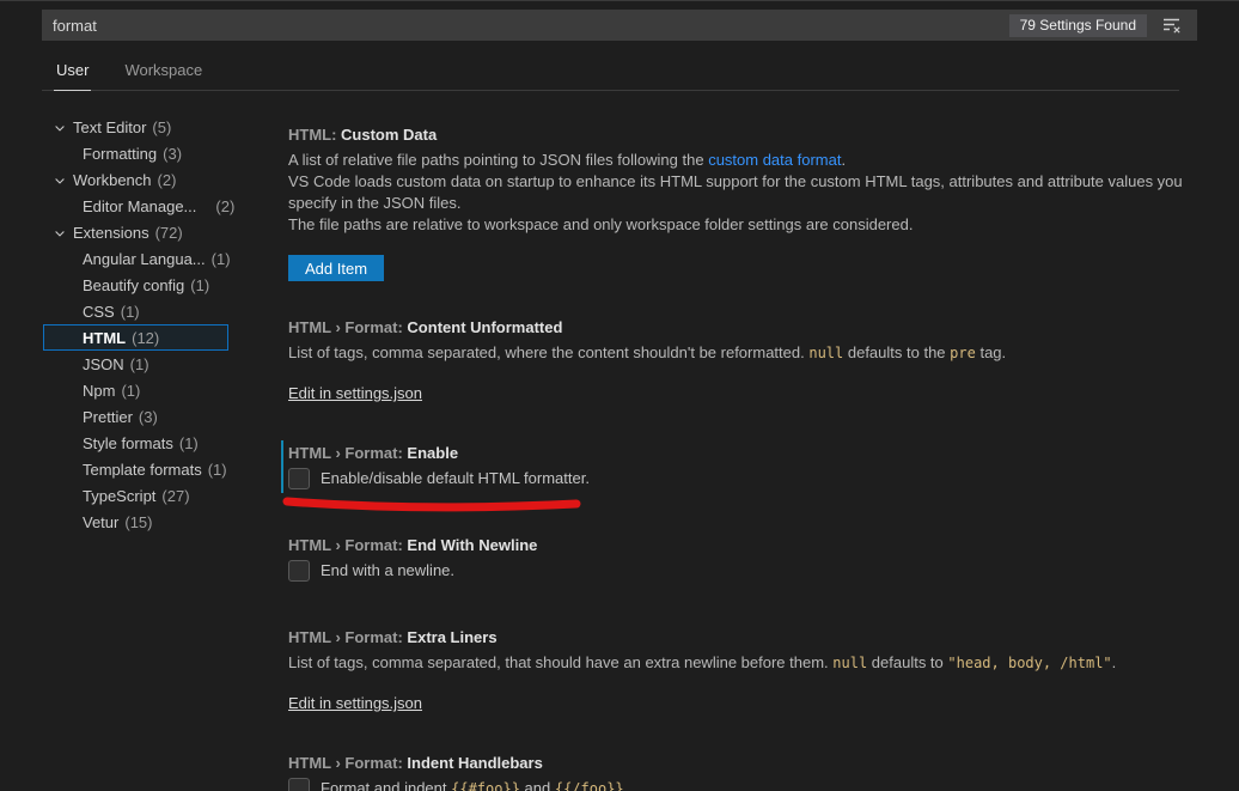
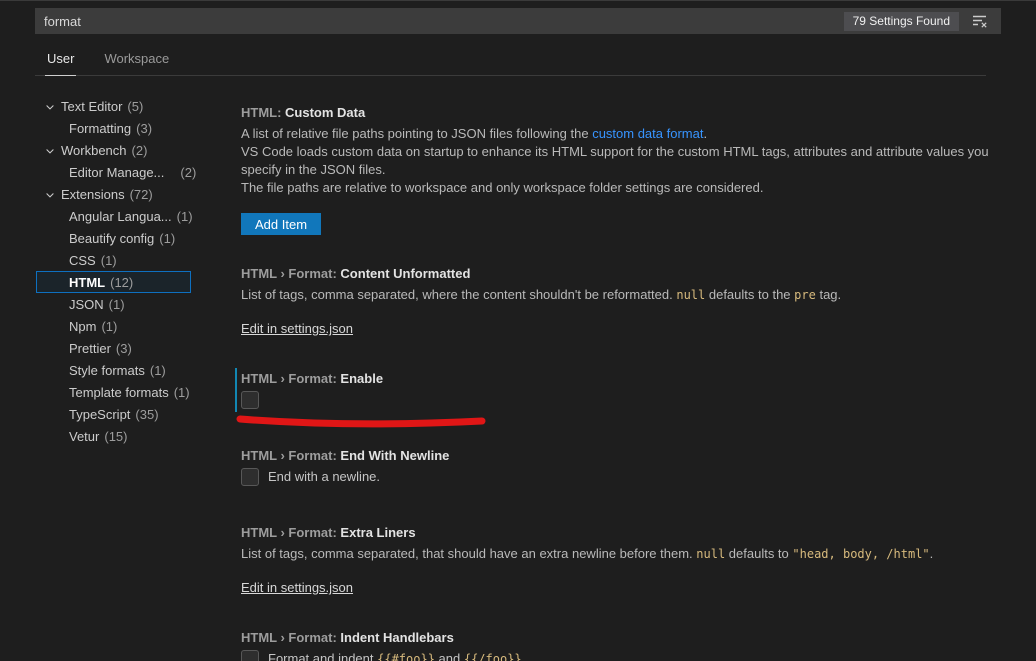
  format
  79 Settings Found
  User
  Workspace
  Text Editor
  (5)
  Formatting
  (3)
  Workbench
  (2)
  Editor Manage...
  (2)
  Extensions
  (72)
  Angular Langua...
  (1)
  Beautify config
  (1)
  CSS
  (1)
  HTML
  (12)
  JSON
  (1)
  Npm
  (1)
  Prettier
  (3)
  Style formats
  (1)
  Template formats
  (1)
  TypeScript
- (27)
+ (35)
  Vetur
  (15)
  HTML: Custom Data
  A list of relative file paths pointing to JSON files following the custom data format.
  VS Code loads custom data on startup to enhance its HTML support for the custom HTML tags, attributes and attribute values you specify in the JSON files.
  The file paths are relative to workspace and only workspace folder settings are considered.
  Add Item
  HTML › Format: Content Unformatted
  List of tags, comma separated, where the content shouldn't be reformatted. null defaults to the pre tag.
  Edit in settings.json
  HTML › Format: Enable
- Enable/disable default HTML formatter.
  HTML › Format: End With Newline
  End with a newline.
  HTML › Format: Extra Liners
  List of tags, comma separated, that should have an extra newline before them. null defaults to "head, body, /html".
  Edit in settings.json
  HTML › Format: Indent Handlebars
  Format and indent {{#foo}} and {{/foo}}
